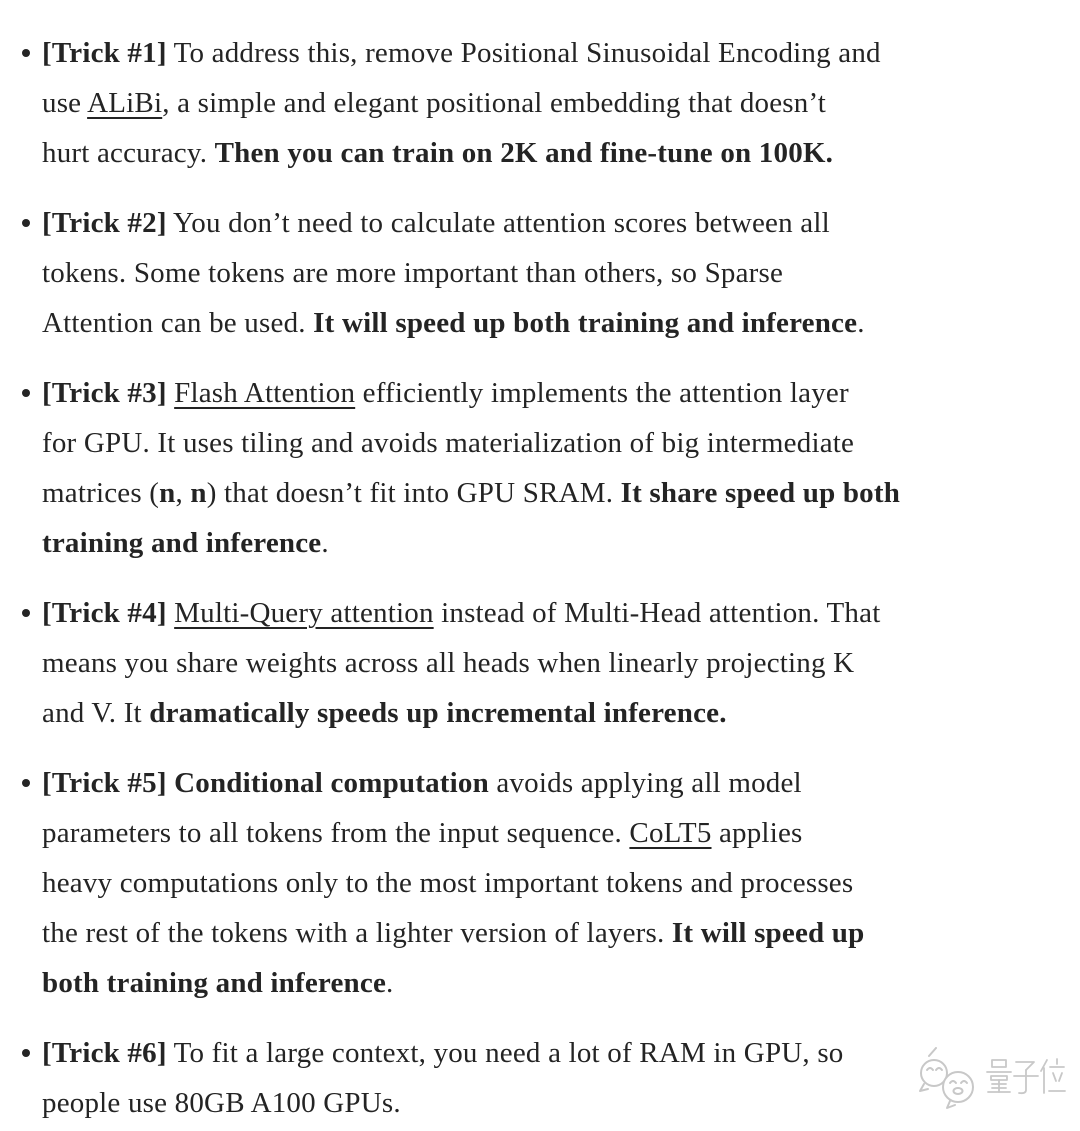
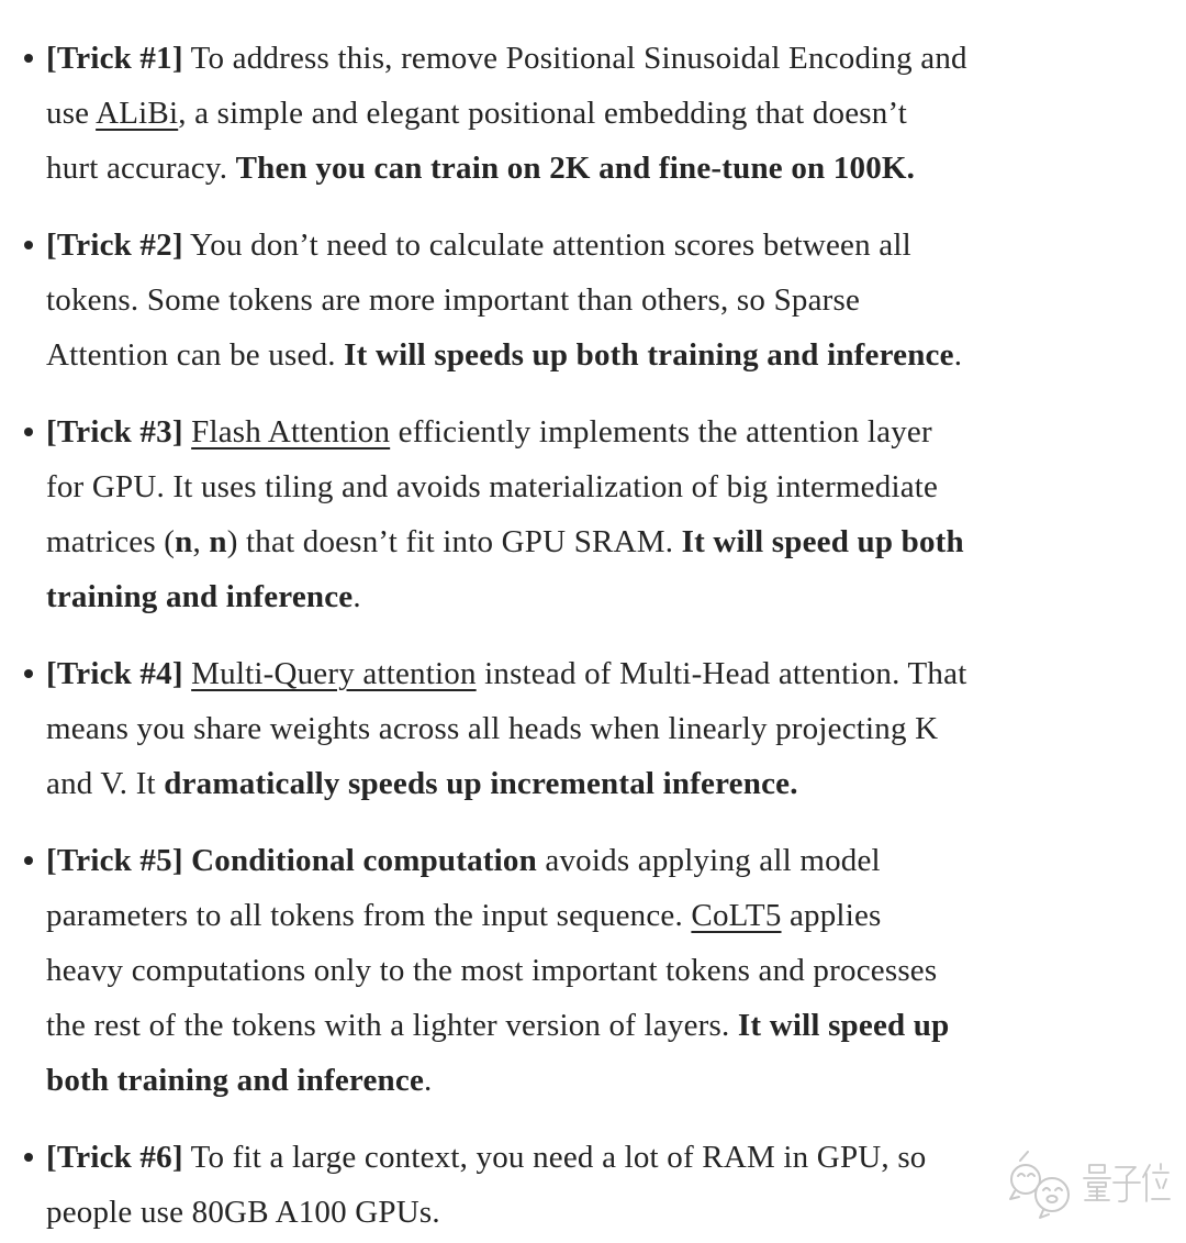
  [Trick #1] To address this, remove Positional Sinusoidal Encoding and
  use ALiBi, a simple and elegant positional embedding that doesn’t
  hurt accuracy. Then you can train on 2K and fine-tune on 100K.
  [Trick #2] You don’t need to calculate attention scores between all
  tokens. Some tokens are more important than others, so Sparse
- Attention can be used. It will speed up both training and inference.
+ Attention can be used. It will speeds up both training and inference.
  [Trick #3] Flash Attention efficiently implements the attention layer
  for GPU. It uses tiling and avoids materialization of big intermediate
- matrices (n, n) that doesn’t fit into GPU SRAM. It share speed up both
+ matrices (n, n) that doesn’t fit into GPU SRAM. It will speed up both
  training and inference.
  [Trick #4] Multi-Query attention instead of Multi-Head attention. That
  means you share weights across all heads when linearly projecting K
  and V. It dramatically speeds up incremental inference.
  [Trick #5] Conditional computation avoids applying all model
  parameters to all tokens from the input sequence. CoLT5 applies
  heavy computations only to the most important tokens and processes
  the rest of the tokens with a lighter version of layers. It will speed up
  both training and inference.
  [Trick #6] To fit a large context, you need a lot of RAM in GPU, so
  people use 80GB A100 GPUs.
